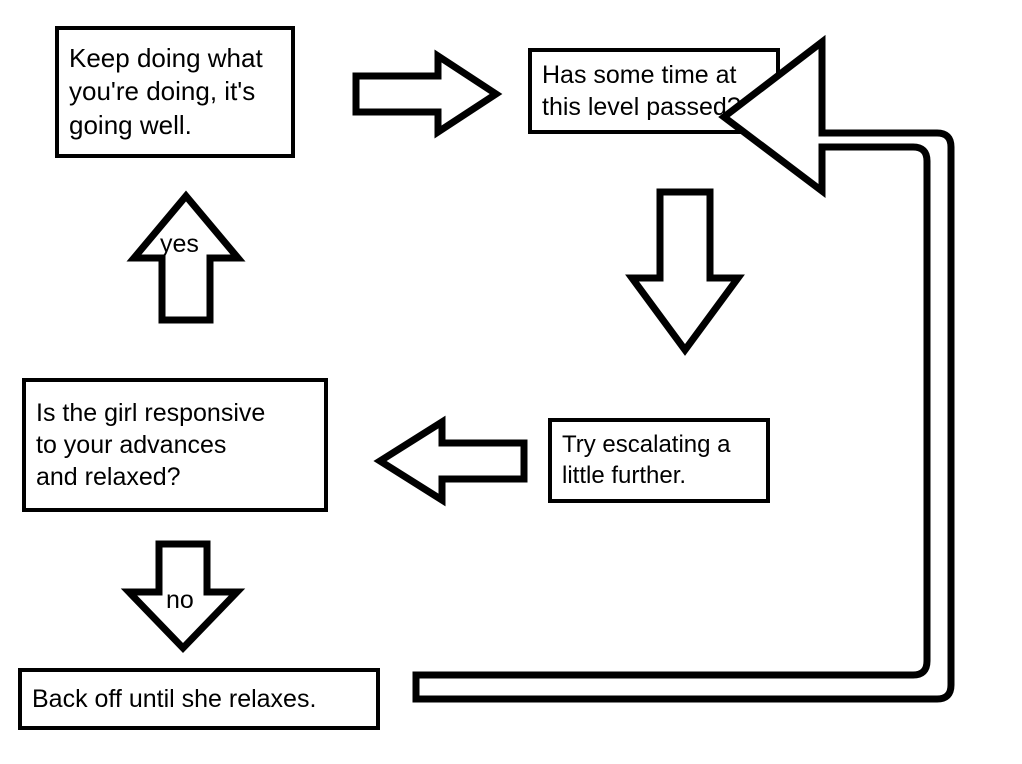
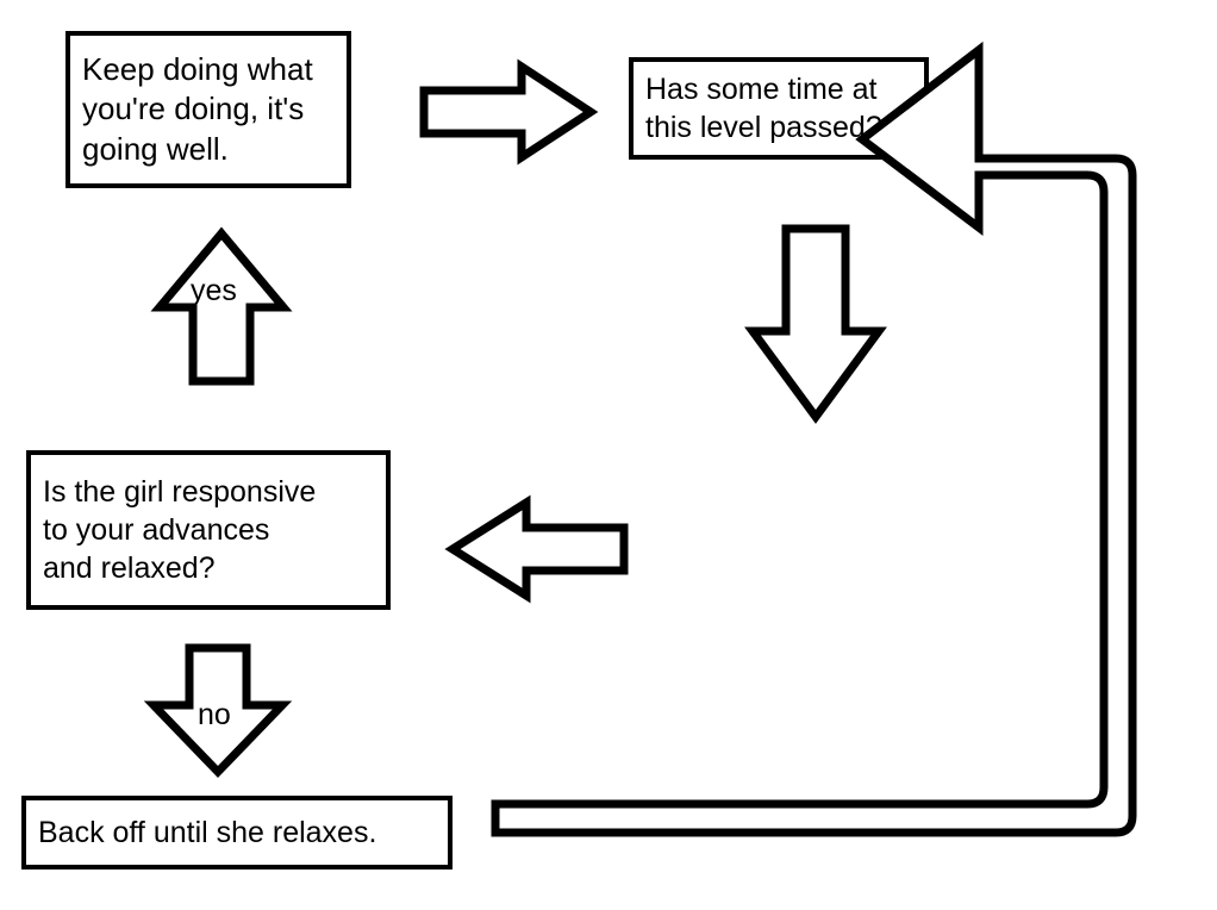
  Keep doing what
  you're doing, it's
  going well.
  Has some time at
  this level passed
  Is the girl responsive
  to your advances
  and relaxed?
- Try escalating a
- little further.
  Back off until she relaxes.
  yes
  no
